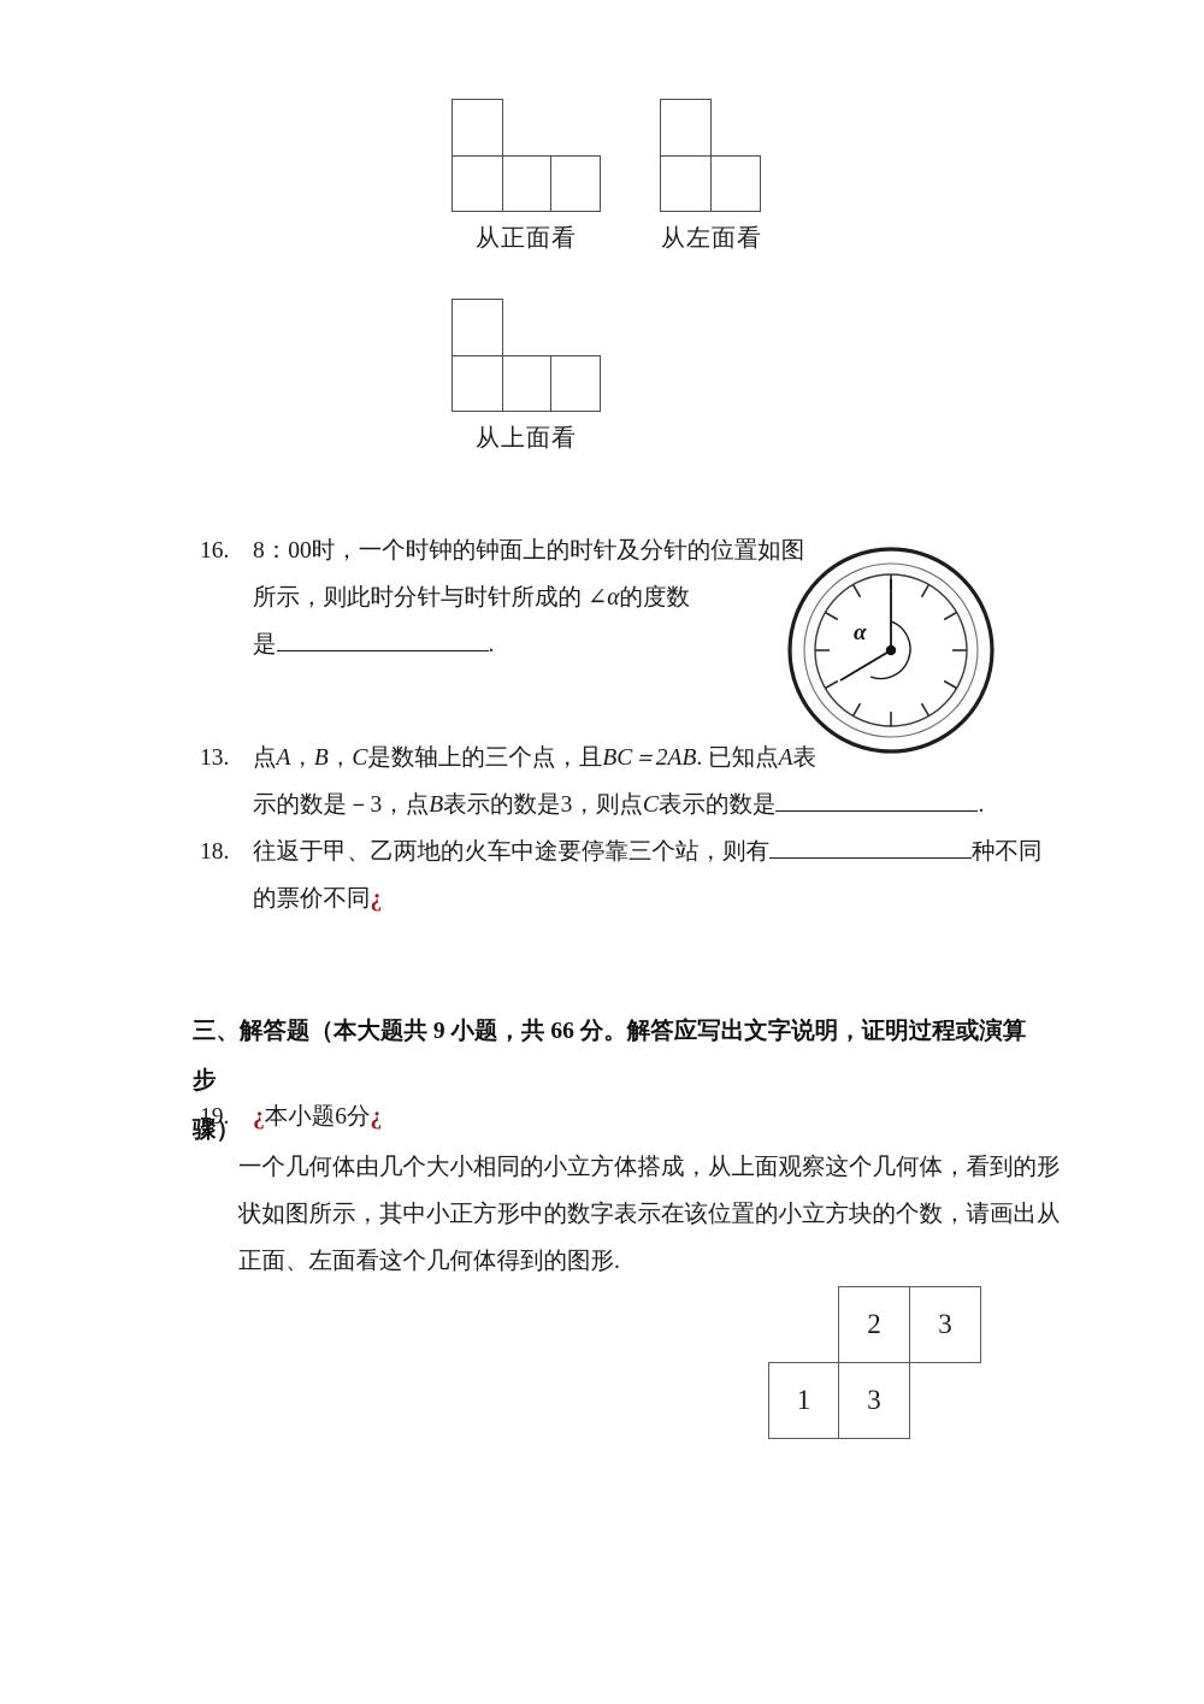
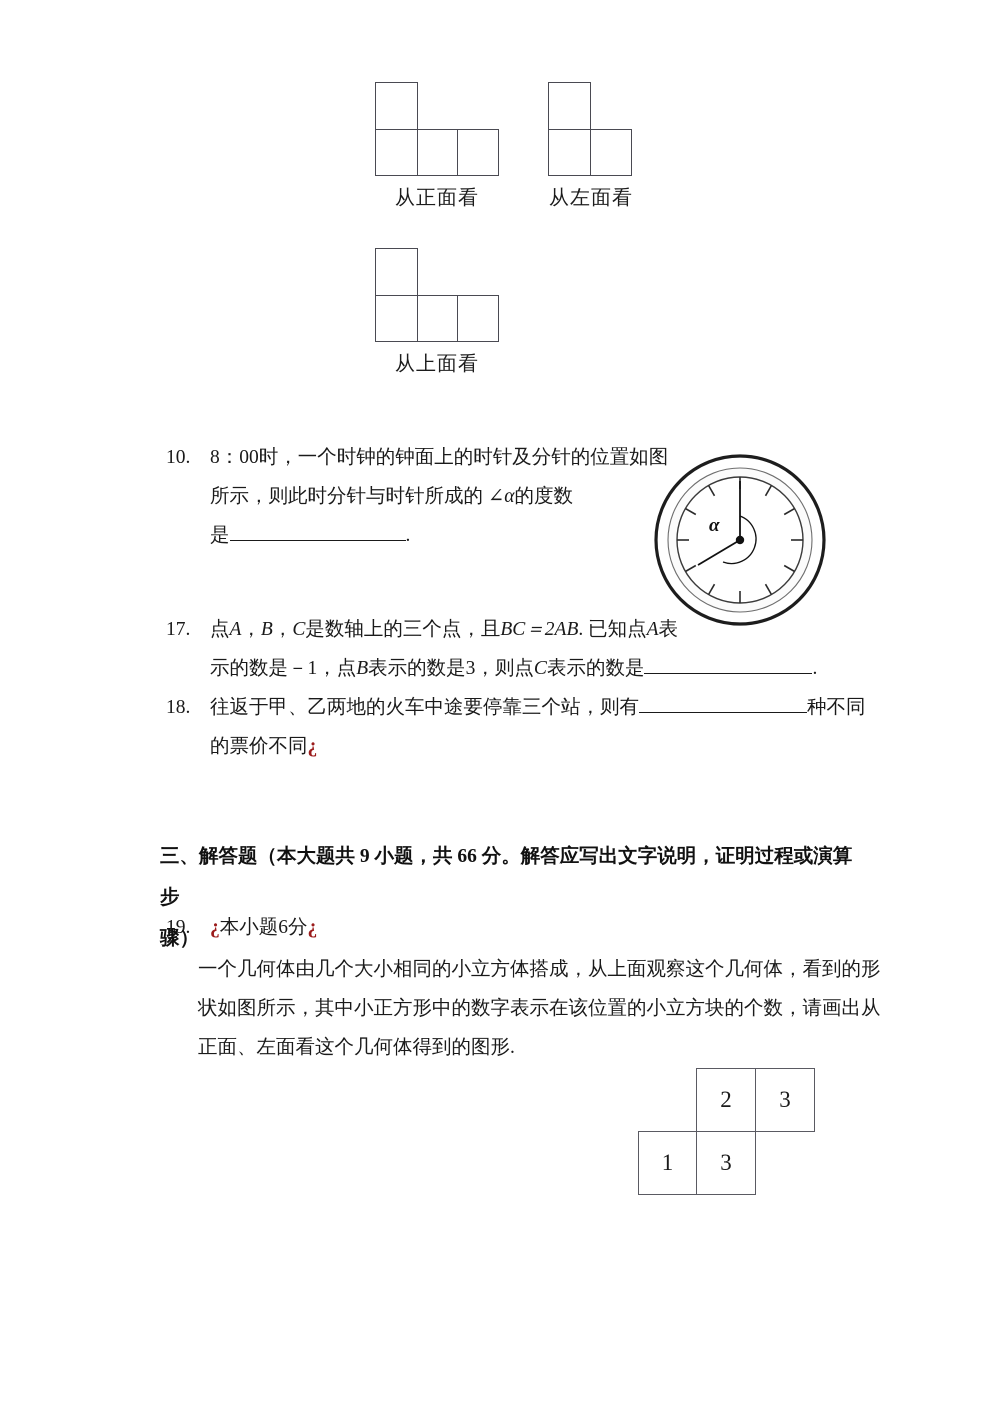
  从正面看
  从左面看
  从上面看
- 16.
+ 10.
  8：00时，一个时钟的钟面上的时针及分针的位置如图
  所示，则此时分针与时针所成的 ∠α的度数
  是 .
  α
- 13.
+ 17.
  点A，B，C是数轴上的三个点，且BC＝2AB. 已知点A表
- 示的数是－3，点B表示的数是3，则点C表示的数是 .
+ 示的数是－1，点B表示的数是3，则点C表示的数是 .
  18.
  往返于甲、乙两地的火车中途要停靠三个站，则有 种不同
  的票价不同¿
  三、解答题（本大题共 9 小题，共 66 分。解答应写出文字说明，证明过程或演算步
  骤）
  19.
  ¿本小题6分¿
  一个几何体由几个大小相同的小立方体搭成，从上面观察这个几何体，看到的形
  状如图所示，其中小正方形中的数字表示在该位置的小立方块的个数，请画出从
  正面、左面看这个几何体得到的图形.
  2
  3
  1
  3
